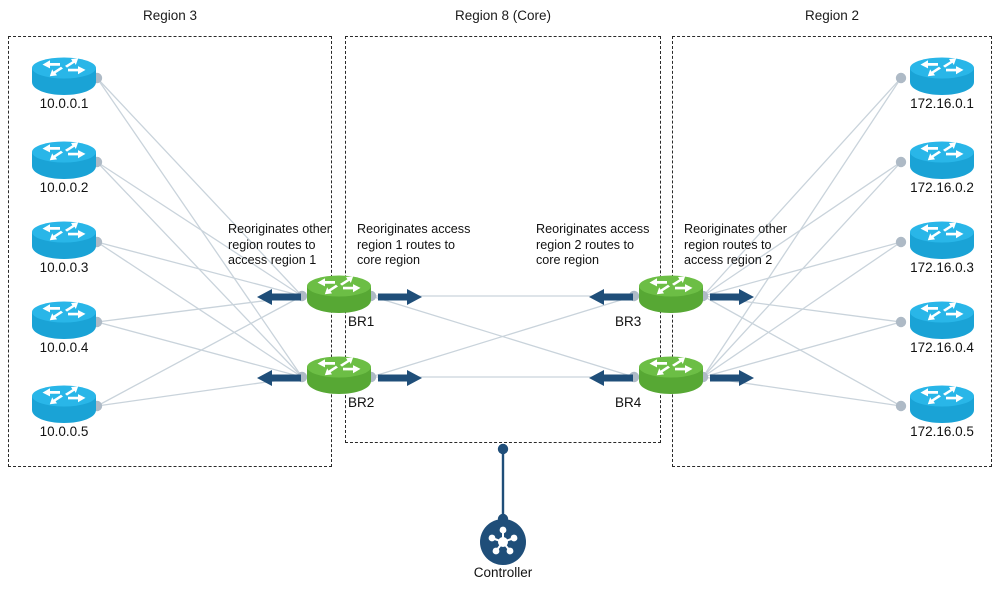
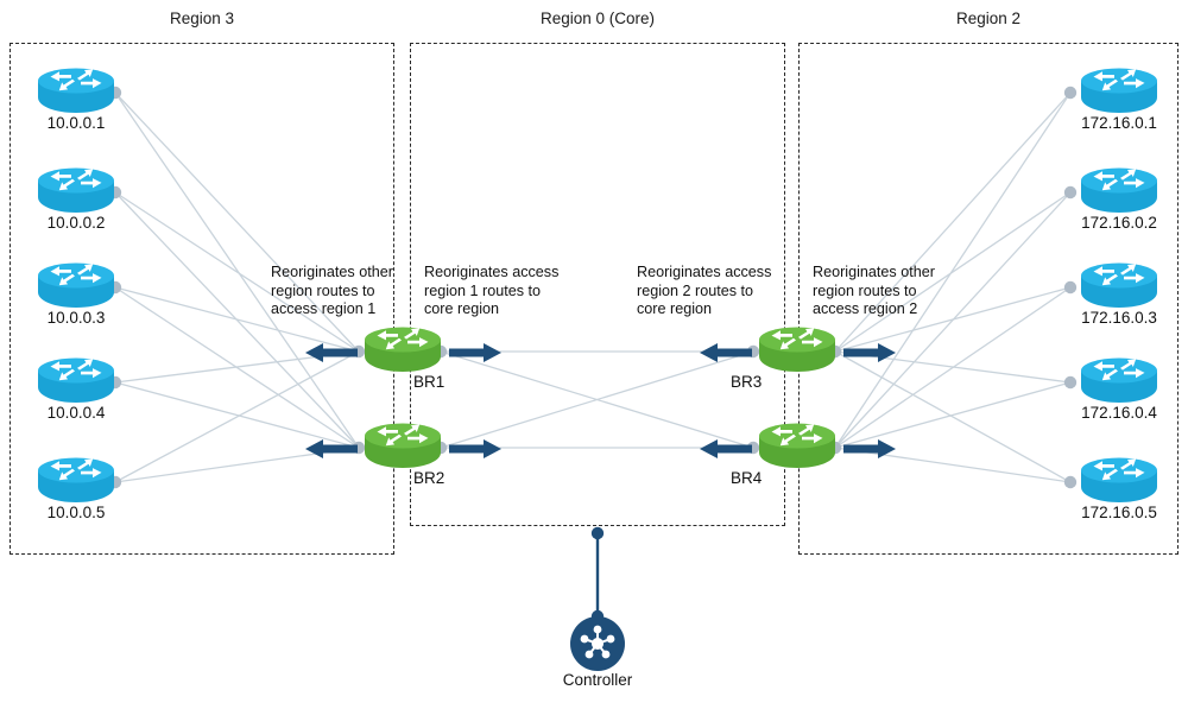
  Region 3
- Region 8 (Core)
+ Region 0 (Core)
  Region 2
  10.0.0.1
  10.0.0.2
  10.0.0.3
  10.0.0.4
  10.0.0.5
  172.16.0.1
  172.16.0.2
  172.16.0.3
  172.16.0.4
  172.16.0.5
  BR1
  BR2
  BR3
  BR4
  Controller
  Reoriginates other
  region routes to
  access region 1
  Reoriginates access
  region 1 routes to
  core region
  Reoriginates access
  region 2 routes to
  core region
  Reoriginates other
  region routes to
  access region 2
